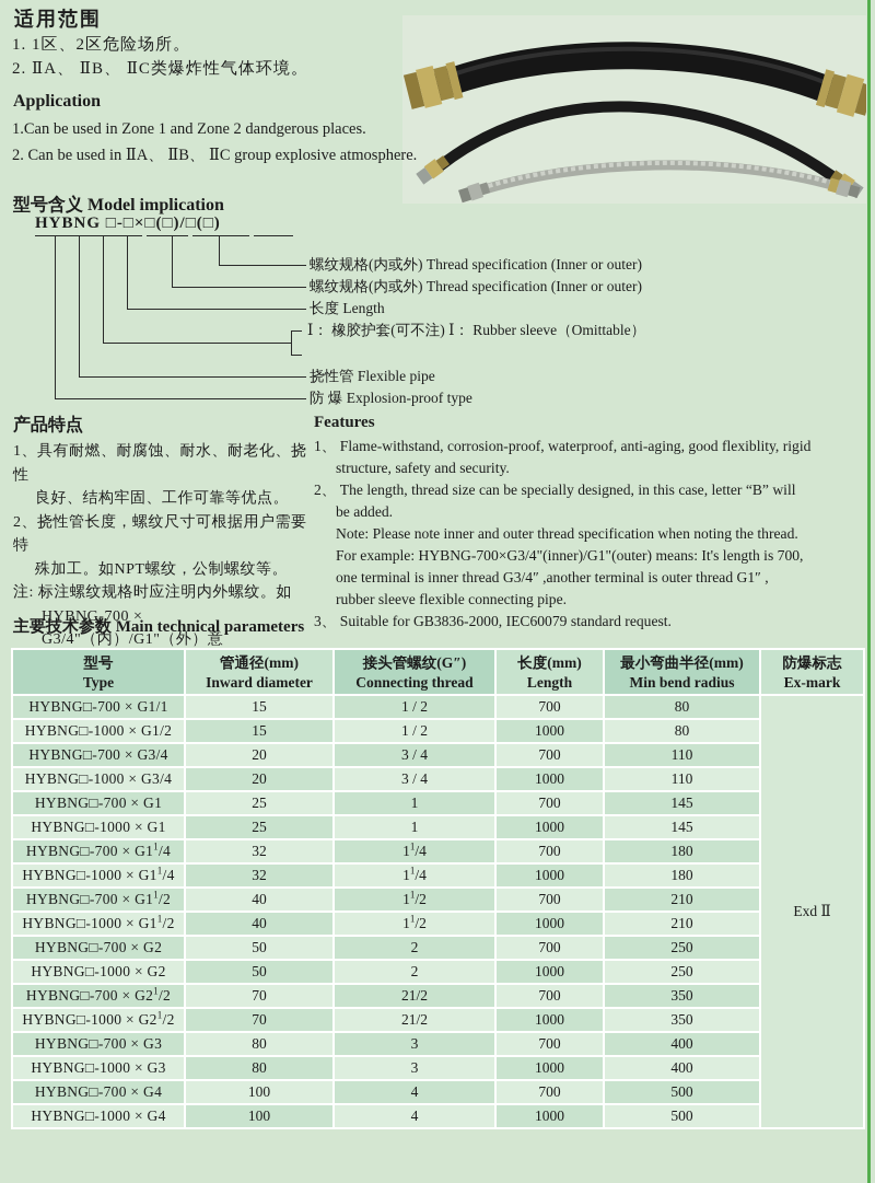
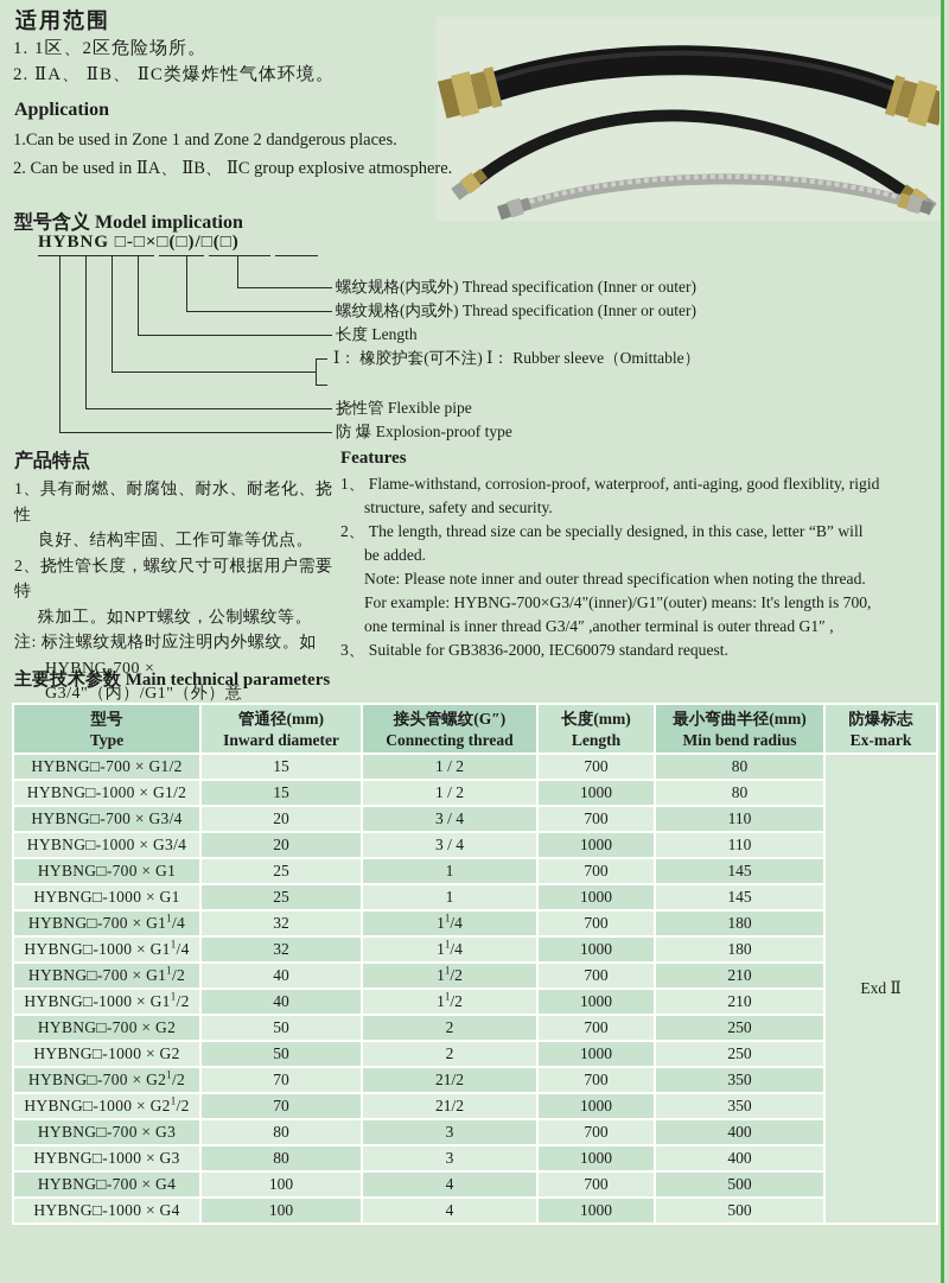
  适用范围
  1. 1区、2区危险场所。
  2. ⅡA、 ⅡB、 ⅡC类爆炸性气体环境。
  Application
  1.Can be used in Zone 1 and Zone 2 dandgerous places.
  2. Can be used in ⅡA、 ⅡB、 ⅡC group explosive atmosphere.
  型号含义 Model implication
  HYBNG □-□×□(□)/□(□)
  螺纹规格(内或外) Thread specification (Inner or outer)
  螺纹规格(内或外) Thread specification (Inner or outer)
  长度 Length
  Ⅰ： 橡胶护套(可不注) Ⅰ： Rubber sleeve（Omittable）
  挠性管 Flexible pipe
  防 爆 Explosion-proof type
  产品特点
  1、具有耐燃、耐腐蚀、耐水、耐老化、挠性
  良好、结构牢固、工作可靠等优点。
  2、挠性管长度，螺纹尺寸可根据用户需要特
  殊加工。如NPT螺纹，公制螺纹等。
  注: 标注螺纹规格时应注明内外螺纹。如
  HYBNG-700 × G3/4"（内）/G1"（外）意
  Features
  1、 Flame-withstand, corrosion-proof, waterproof, anti-aging, good flexiblity, rigid
  structure, safety and security.
  2、 The length, thread size can be specially designed, in this case, letter “B” will
  be added.
  Note: Please note inner and outer thread specification when noting the thread.
  For example: HYBNG-700×G3/4"(inner)/G1"(outer) means: It's length is 700,
  one terminal is inner thread G3/4″ ,another terminal is outer thread G1″ ,
- rubber sleeve flexible connecting pipe.
  3、 Suitable for GB3836-2000, IEC60079 standard request.
  主要技术参数 Main technical parameters
  型号Type	管通径(mm)Inward diameter	接头管螺纹(G″)Connecting thread	长度(mm)Length	最小弯曲半径(mm)Min bend radius	防爆标志Ex-mark
- HYBNG□-700 × G1/1	15	1 / 2	700	80	Exd Ⅱ
+ HYBNG□-700 × G1/2	15	1 / 2	700	80	Exd Ⅱ
  HYBNG□-1000 × G1/2	15	1 / 2	1000	80
  HYBNG□-700 × G3/4	20	3 / 4	700	110
  HYBNG□-1000 × G3/4	20	3 / 4	1000	110
  HYBNG□-700 × G1	25	1	700	145
  HYBNG□-1000 × G1	25	1	1000	145
  HYBNG□-700 × G11/4	32	11/4	700	180
  HYBNG□-1000 × G11/4	32	11/4	1000	180
  HYBNG□-700 × G11/2	40	11/2	700	210
  HYBNG□-1000 × G11/2	40	11/2	1000	210
  HYBNG□-700 × G2	50	2	700	250
  HYBNG□-1000 × G2	50	2	1000	250
  HYBNG□-700 × G21/2	70	21/2	700	350
  HYBNG□-1000 × G21/2	70	21/2	1000	350
  HYBNG□-700 × G3	80	3	700	400
  HYBNG□-1000 × G3	80	3	1000	400
  HYBNG□-700 × G4	100	4	700	500
  HYBNG□-1000 × G4	100	4	1000	500
